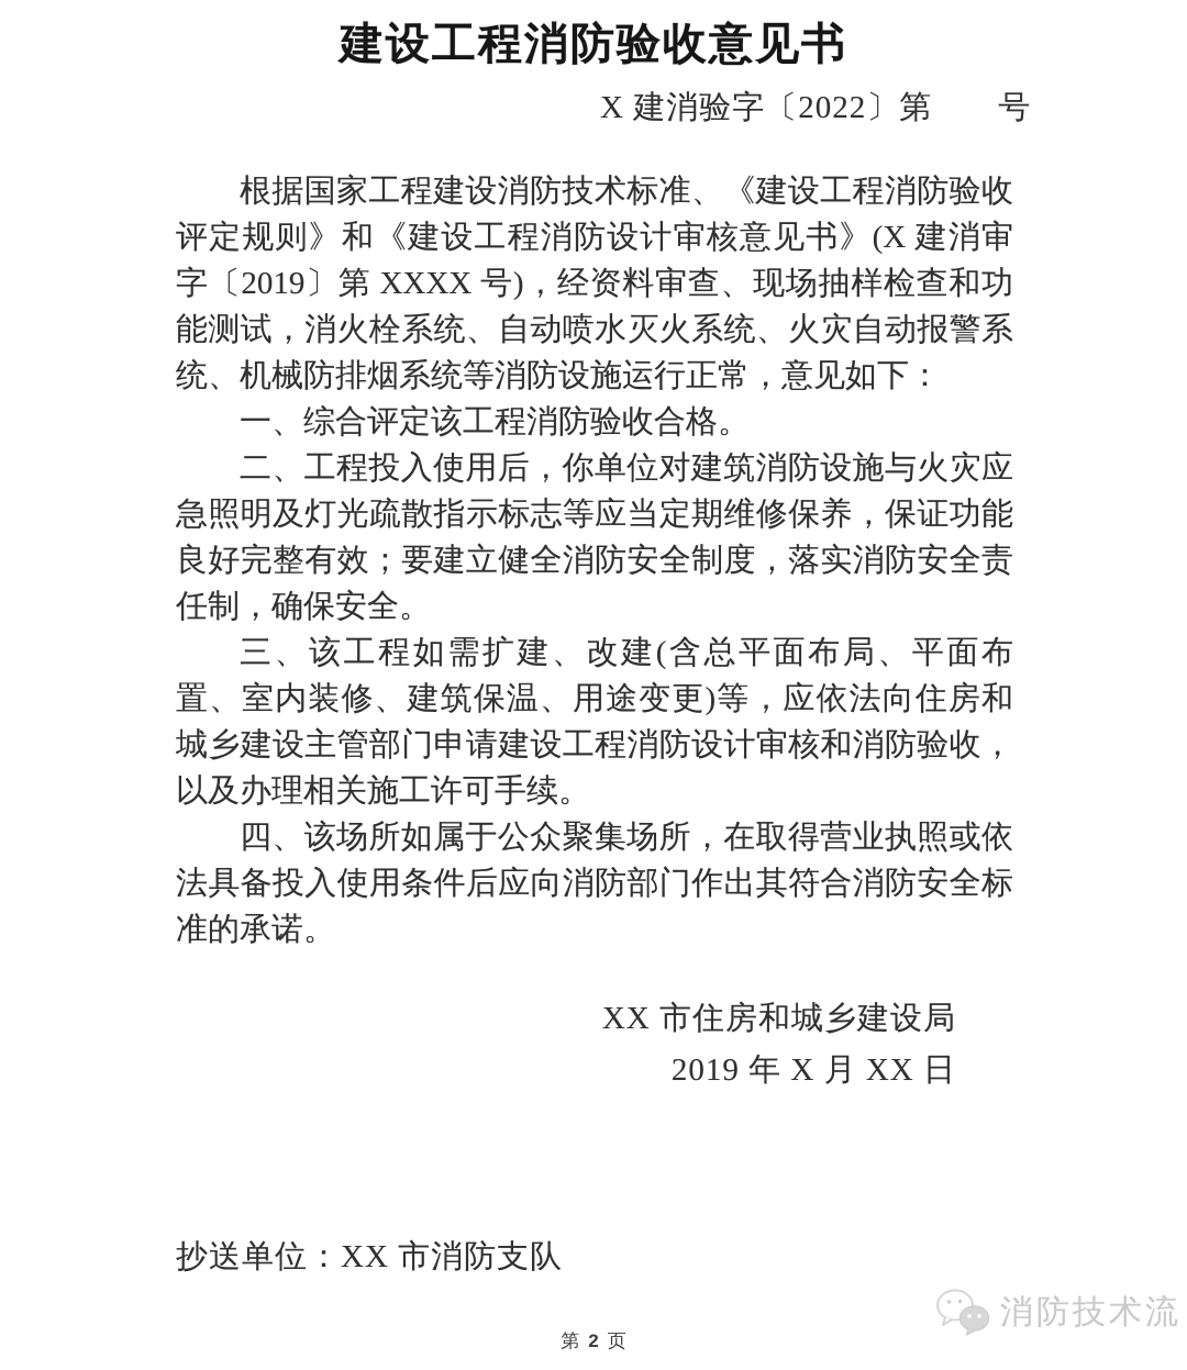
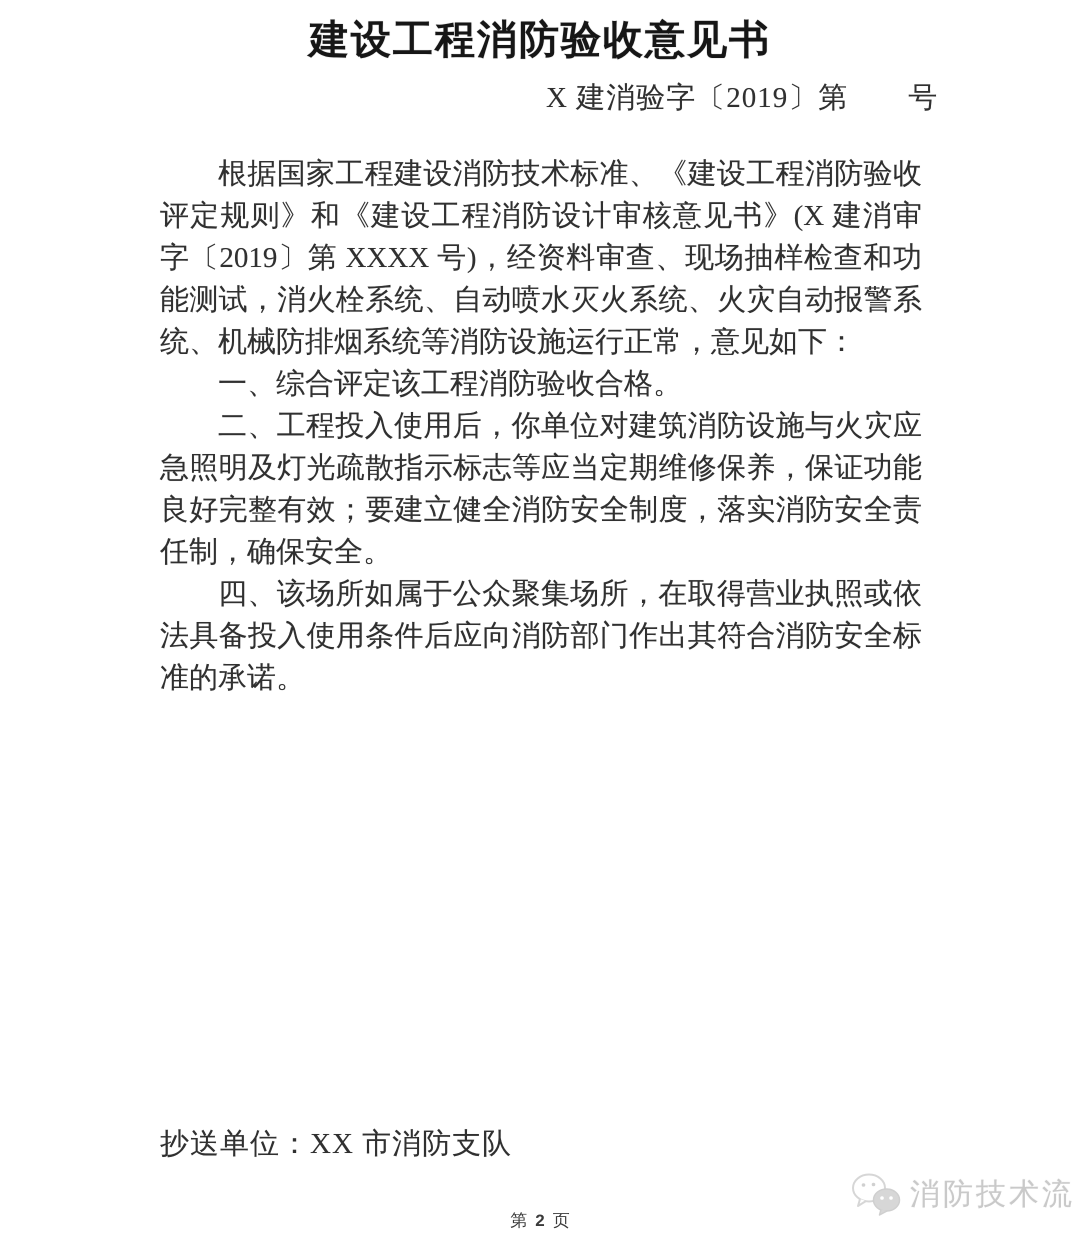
  建设工程消防验收意见书
- X 建消验字〔2022〕第 号
+ X 建消验字〔2019〕第 号
  根据国家工程建设消防技术标准、《建设工程消防验收评定规则》和《建设工程消防设计审核意见书》(X 建消审字〔2019〕第 XXXX 号)，经资料审查、现场抽样检查和功能测试，消火栓系统、自动喷水灭火系统、火灾自动报警系统、机械防排烟系统等消防设施运行正常，意见如下：
  一、综合评定该工程消防验收合格。
  二、工程投入使用后，你单位对建筑消防设施与火灾应急照明及灯光疏散指示标志等应当定期维修保养，保证功能良好完整有效；要建立健全消防安全制度，落实消防安全责任制，确保安全。
- 三、该工程如需扩建、改建(含总平面布局、平面布置、室内装修、建筑保温、用途变更)等，应依法向住房和城乡建设主管部门申请建设工程消防设计审核和消防验收，以及办理相关施工许可手续。
  四、该场所如属于公众聚集场所，在取得营业执照或依法具备投入使用条件后应向消防部门作出其符合消防安全标准的承诺。
- XX 市住房和城乡建设局
- 2019 年 X 月 XX 日
  抄送单位：XX 市消防支队
  消防技术流
  第 2 页
